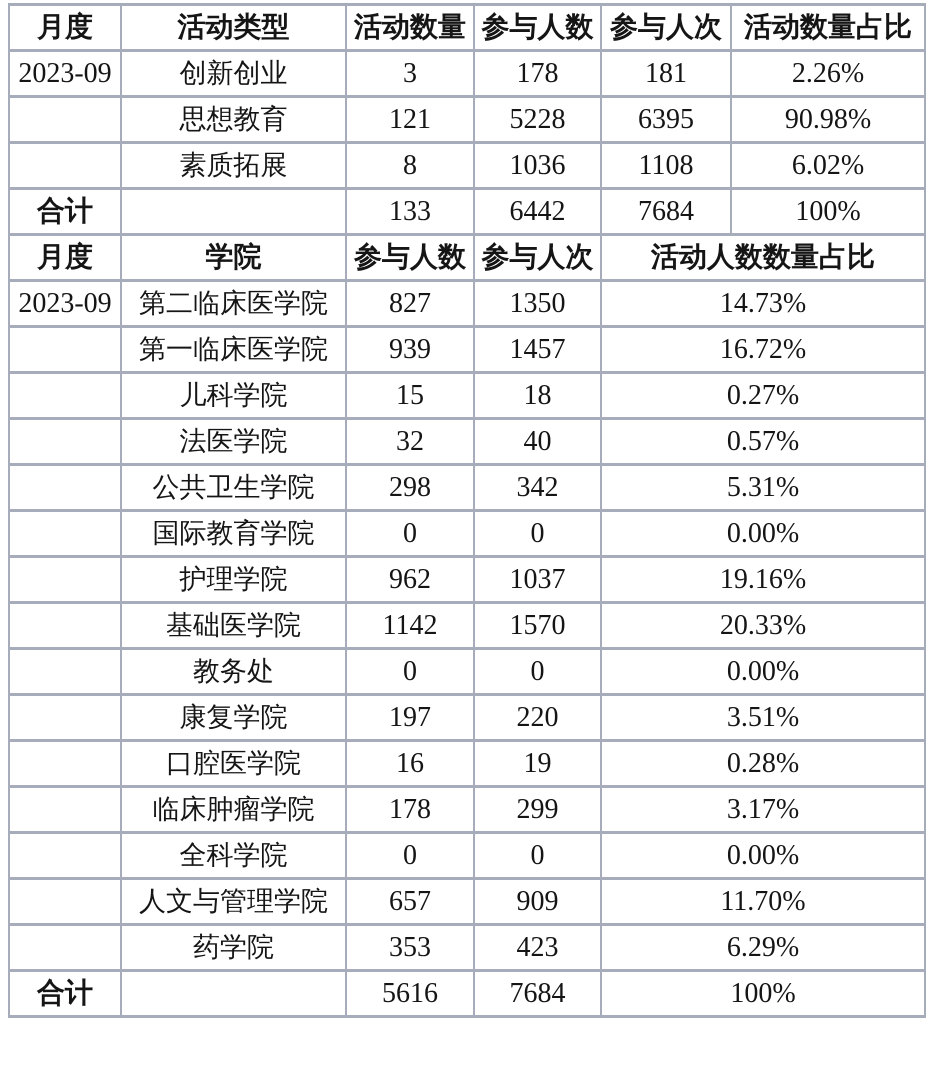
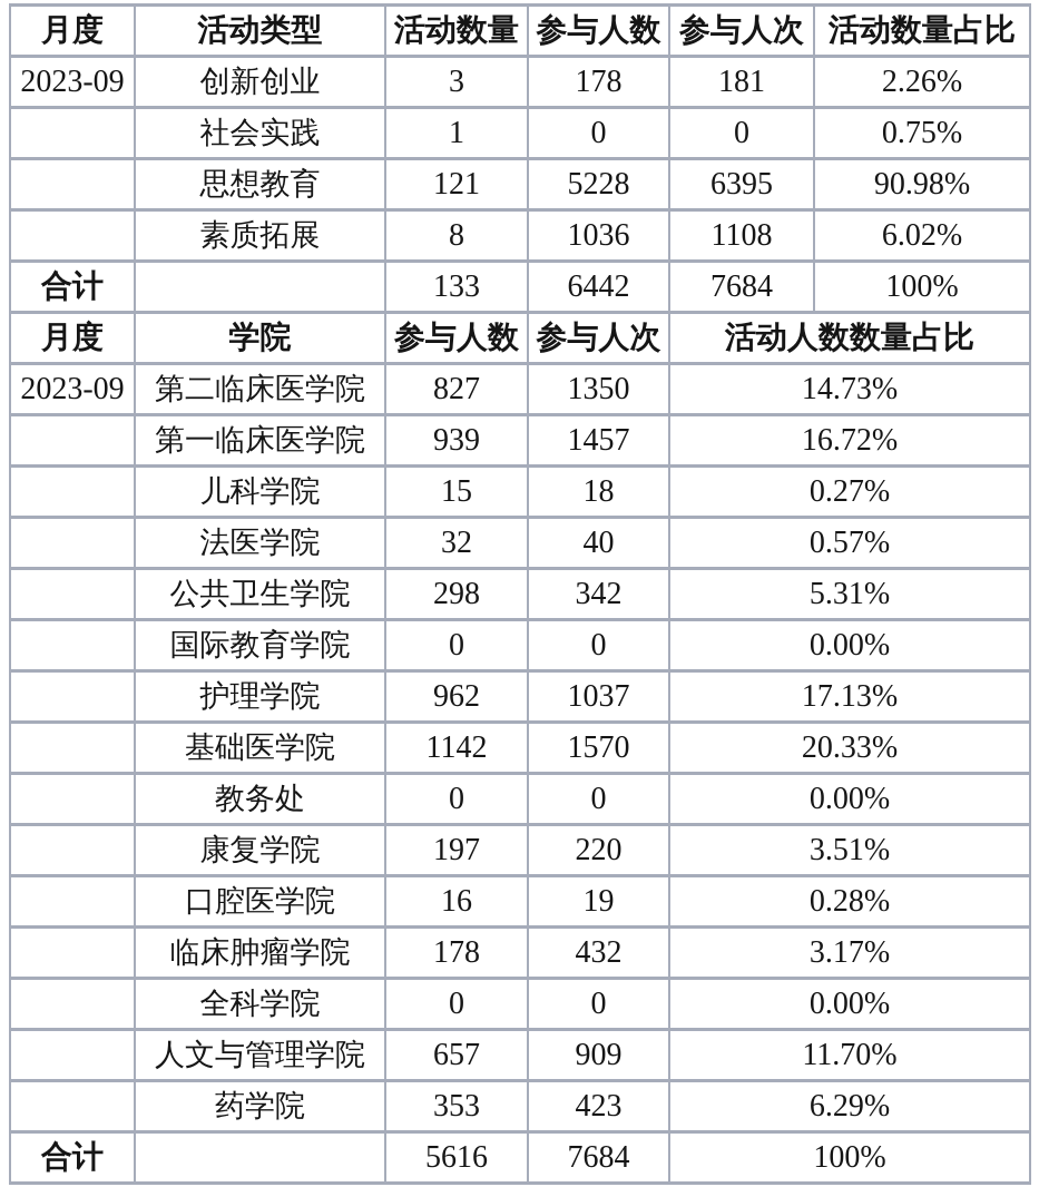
  月度	活动类型	活动数量	参与人数	参与人次	活动数量占比
  2023-09	创新创业	3	178	181	2.26%
+ 	社会实践	1	0	0	0.75%
  	思想教育	121	5228	6395	90.98%
  	素质拓展	8	1036	1108	6.02%
  合计		133	6442	7684	100%
  月度	学院	参与人数	参与人次	活动人数数量占比
  2023-09	第二临床医学院	827	1350	14.73%
  	第一临床医学院	939	1457	16.72%
  	儿科学院	15	18	0.27%
  	法医学院	32	40	0.57%
  	公共卫生学院	298	342	5.31%
  	国际教育学院	0	0	0.00%
- 	护理学院	962	1037	19.16%
+ 	护理学院	962	1037	17.13%
  	基础医学院	1142	1570	20.33%
  	教务处	0	0	0.00%
  	康复学院	197	220	3.51%
  	口腔医学院	16	19	0.28%
- 	临床肿瘤学院	178	299	3.17%
+ 	临床肿瘤学院	178	432	3.17%
  	全科学院	0	0	0.00%
  	人文与管理学院	657	909	11.70%
  	药学院	353	423	6.29%
  合计		5616	7684	100%
